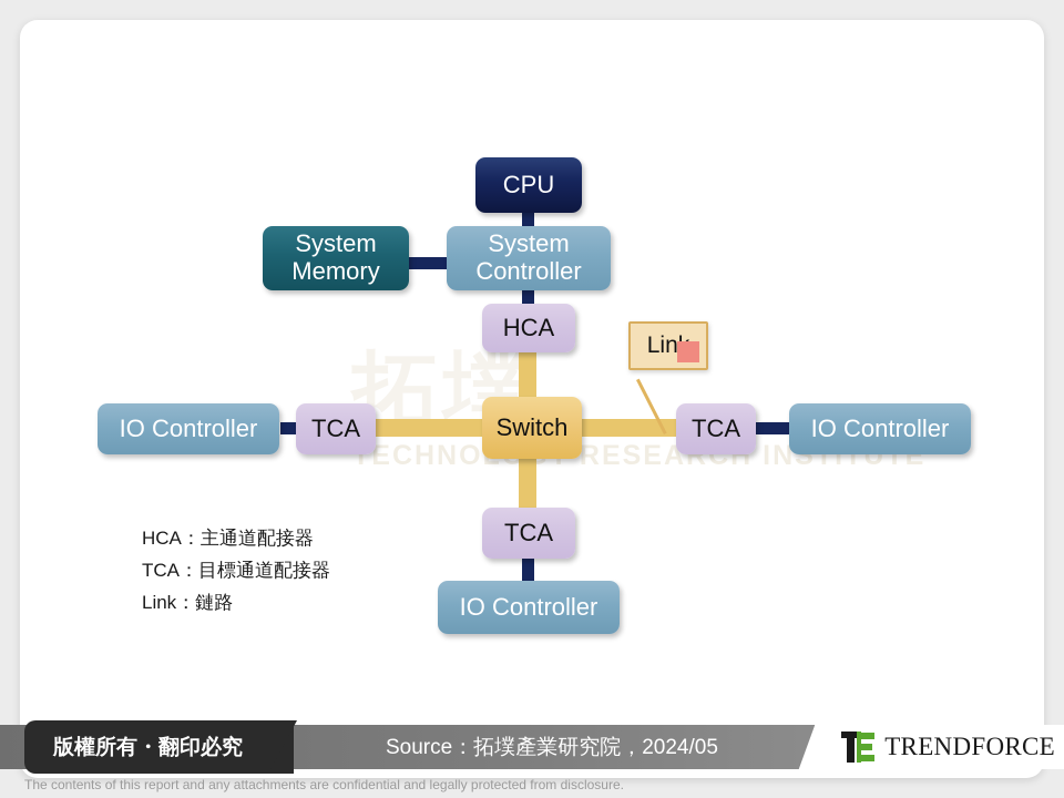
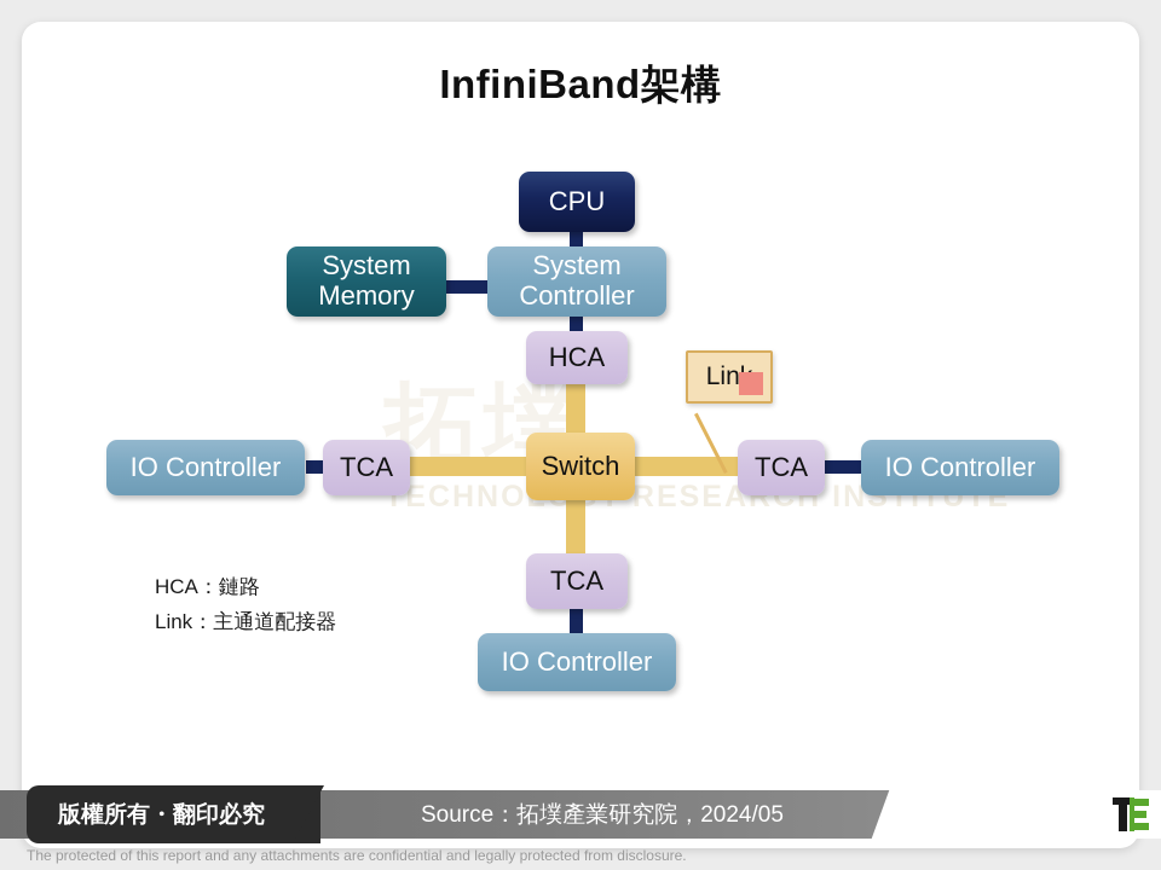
+ InfiniBand架構
  拓墣
  TECHNO RESEARCH INSTITUTE
  CPU
  System
  Memory
  System
  Controller
  HCA
  Lin
  Switch
  TCA
  IO Controller
  TCA
  IO Controller
  TCA
  IO Controller
- HCA：主通道配接器
+ HCA：鏈路
- TCA：目標通道配接器
- Link：鏈路
+ Link：主通道配接器
  版權所有・翻印必究
  Source：拓墣產業研究院，2024/05
- TRENDFORCE
- The contents of this report and any attachments are confidential and legally protected from disclosure.
+ The protected of this report and any attachments are confidential and legally protected from disclosure.
